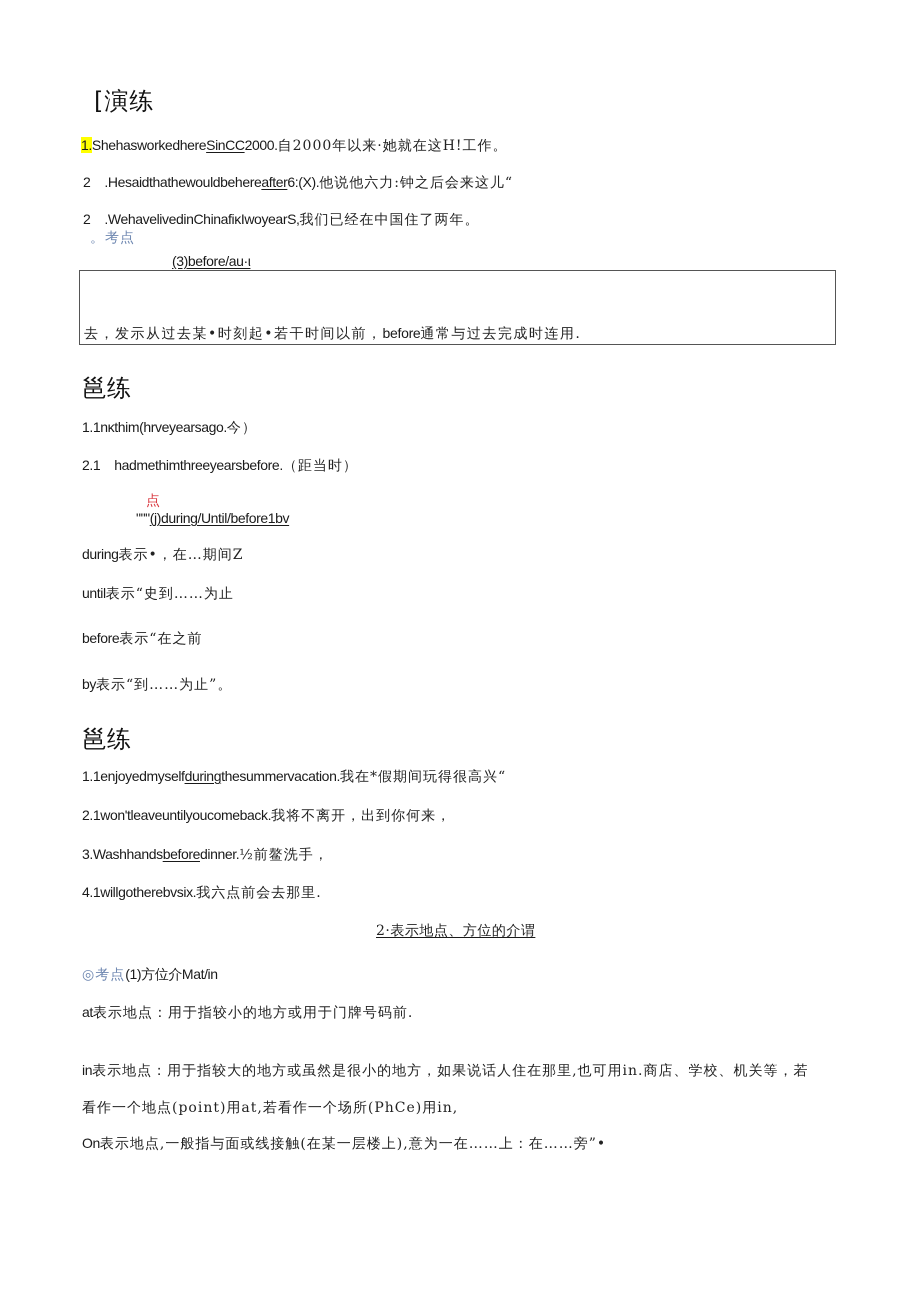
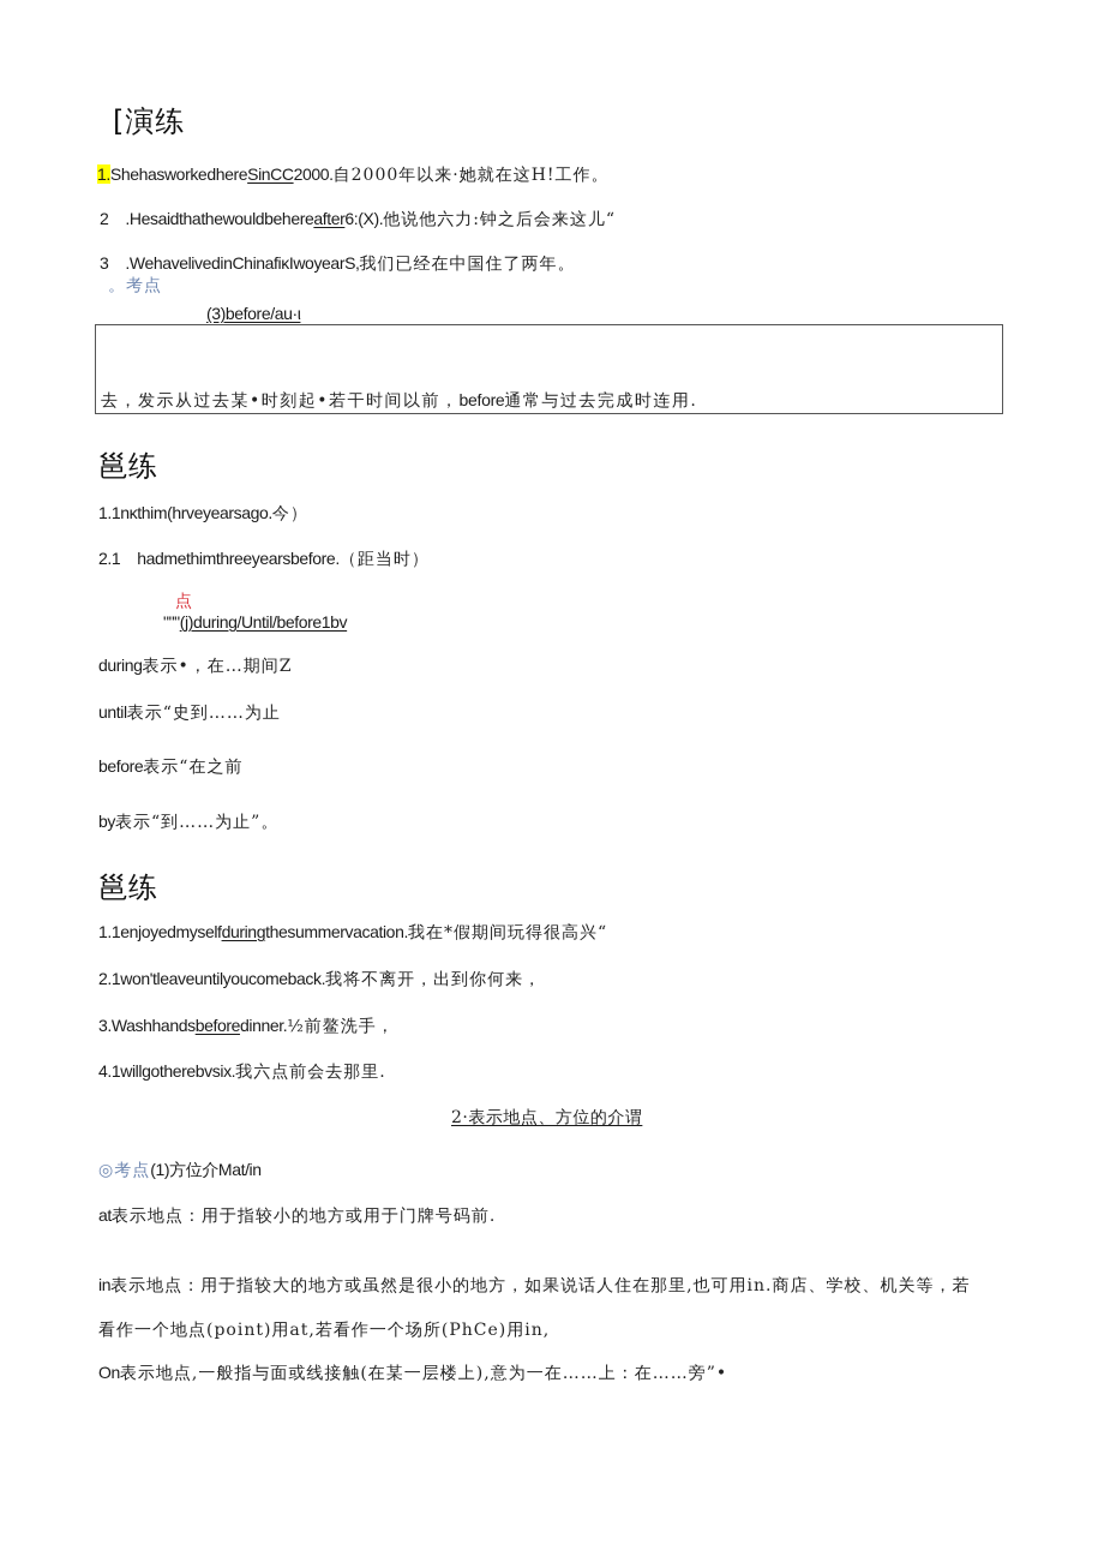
  [演练
  1.ShehasworkedhereSinCC2000.自2000年以来·她就在这H!工作。
  2 .Hesaidthathewouldbehereafter6:(X).他说他六力:钟之后会来这儿“
- 2 .WehavelivedinChinafiκIwoyearS,我们已经在中国住了两年。
+ 3 .WehavelivedinChinafiκIwoyearS,我们已经在中国住了两年。
  。考点
  (3)before/au·ι
  去，发示从过去某•时刻起•若干时间以前，before通常与过去完成时连用.
  邕练
  1.1nκthim(hrveyearsago.今）
  2.1 hadmethimthreeyearsbefore.（距当时）
  点
  """(j)during/Until/before1bv
  during表示•，在…期间Z
  until表示“史到……为止
  before表示“在之前
  by表示“到……为止”。
  邕练
  1.1enjoyedmyselfduringthesummervacation.我在*假期间玩得很高兴“
  2.1won'tleaveuntilyoucomeback.我将不离开，出到你何来，
  3.Washhandsbeforedinner.½前鳌洗手，
  4.1willgotherebvsix.我六点前会去那里.
  2·表示地点、方位的介谓
  ◎考点(1)方位介Mat/in
  at表示地点：用于指较小的地方或用于门牌号码前.
  in表示地点：用于指较大的地方或虽然是很小的地方，如果说话人住在那里,也可用in.商店、学校、机关等，若
  看作一个地点(point)用at,若看作一个场所(PhCe)用in,
  On表示地点,一般指与面或线接触(在某一层楼上),意为一在……上：在……旁”•
